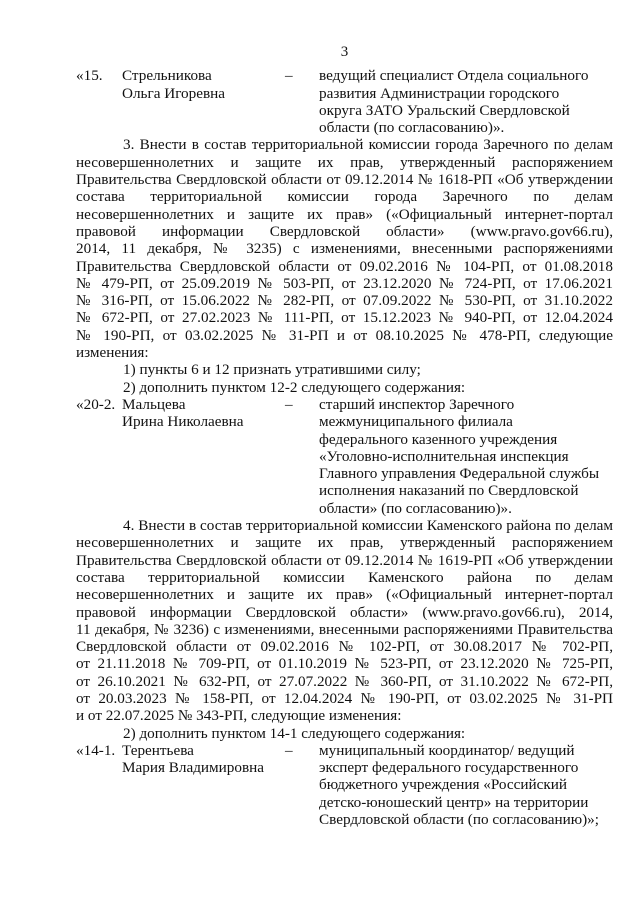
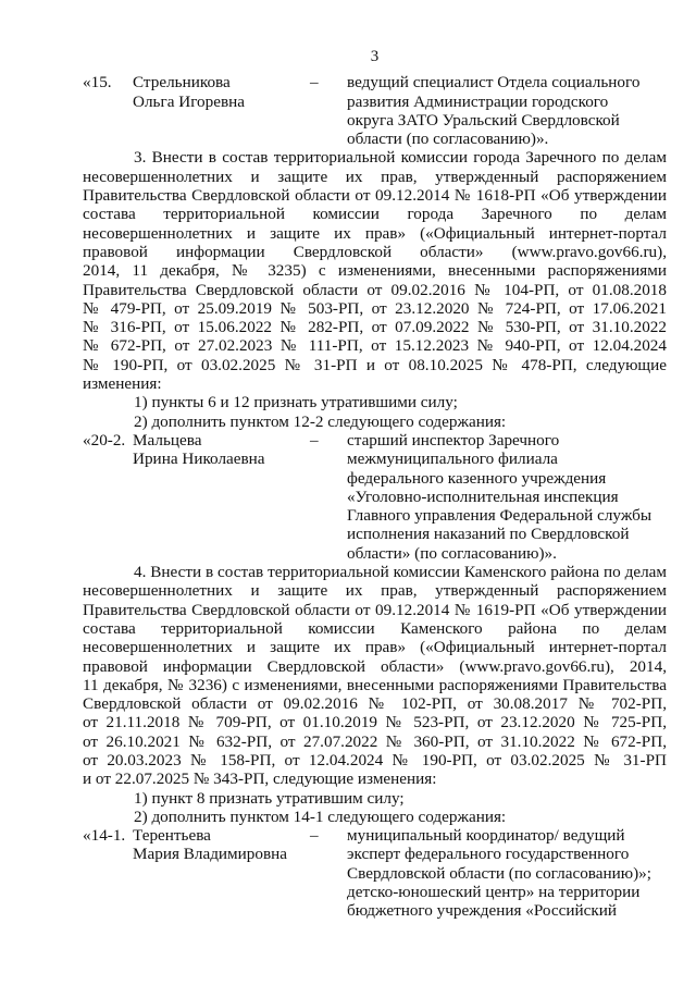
  3
  «15.
  Стрельникова
  Ольга Игоревна
  –
  ведущий специалист Отдела социального
  развития Администрации городского
  округа ЗАТО Уральский Свердловской
  области (по согласованию)».
  3. Внести в состав территориальной комиссии города Заречного по делам
  несовершеннолетних и защите их прав, утвержденный распоряжением
  Правительства Свердловской области от 09.12.2014 № 1618-РП «Об утверждении
  состава территориальной комиссии города Заречного по делам
  несовершеннолетних и защите их прав» («Официальный интернет-портал
  правовой информации Свердловской области» (www.pravo.gov66.ru),
  2014, 11 декабря, № 3235) с изменениями, внесенными распоряжениями
  Правительства Свердловской области от 09.02.2016 № 104-РП, от 01.08.2018
  № 479-РП, от 25.09.2019 № 503-РП, от 23.12.2020 № 724-РП, от 17.06.2021
  № 316-РП, от 15.06.2022 № 282-РП, от 07.09.2022 № 530-РП, от 31.10.2022
  № 672-РП, от 27.02.2023 № 111-РП, от 15.12.2023 № 940-РП, от 12.04.2024
  № 190-РП, от 03.02.2025 № 31-РП и от 08.10.2025 № 478-РП, следующие
  изменения:
  1) пункты 6 и 12 признать утратившими силу;
  2) дополнить пунктом 12-2 следующего содержания:
  «20-2.
  Мальцева
  Ирина Николаевна
  –
  старший инспектор Заречного
  межмуниципального филиала
  федерального казенного учреждения
  «Уголовно-исполнительная инспекция
  Главного управления Федеральной службы
  исполнения наказаний по Свердловской
  области» (по согласованию)».
  4. Внести в состав территориальной комиссии Каменского района по делам
  несовершеннолетних и защите их прав, утвержденный распоряжением
  Правительства Свердловской области от 09.12.2014 № 1619-РП «Об утверждении
  состава территориальной комиссии Каменского района по делам
  несовершеннолетних и защите их прав» («Официальный интернет-портал
  правовой информации Свердловской области» (www.pravo.gov66.ru), 2014,
  11 декабря, № 3236) с изменениями, внесенными распоряжениями Правительства
  Свердловской области от 09.02.2016 № 102-РП, от 30.08.2017 № 702-РП,
  от 21.11.2018 № 709-РП, от 01.10.2019 № 523-РП, от 23.12.2020 № 725-РП,
  от 26.10.2021 № 632-РП, от 27.07.2022 № 360-РП, от 31.10.2022 № 672-РП,
  от 20.03.2023 № 158-РП, от 12.04.2024 № 190-РП, от 03.02.2025 № 31-РП
  и от 22.07.2025 № 343-РП, следующие изменения:
+ 1) пункт 8 признать утратившим силу;
  2) дополнить пунктом 14-1 следующего содержания:
  «14-1.
  Терентьева
  Мария Владимировна
  –
  муниципальный координатор/ ведущий
  эксперт федерального государственного
- бюджетного учреждения «Российский
+ Свердловской области (по согласованию)»;
  детско-юношеский центр» на территории
- Свердловской области (по согласованию)»;
+ бюджетного учреждения «Российский
